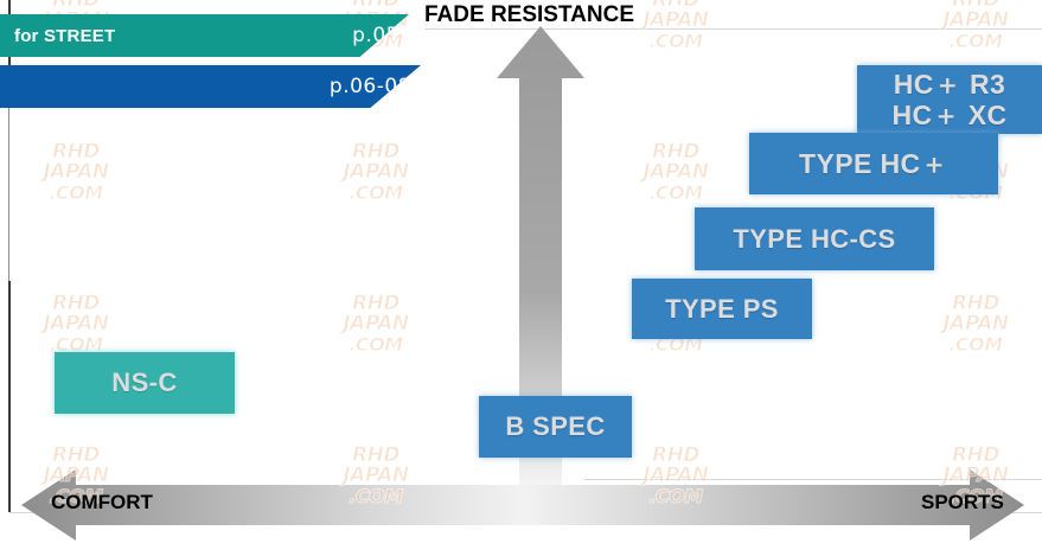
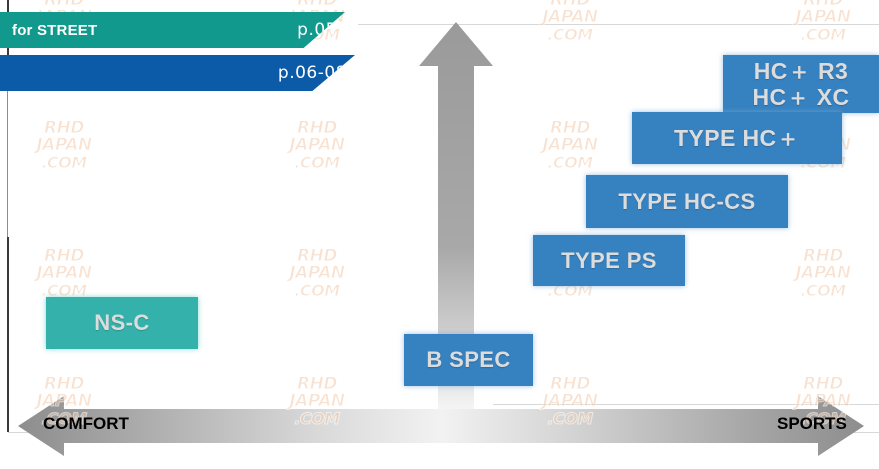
  RHD
  RHD
  RHD
  JAPAN
  .COM
  RHD
  JAPAN
  .COM
  RHD
  JAPAN
  .COM
  RHD
  JAPAN
  .COM
  RHD
  JAPAN
  .COM
  RHD
  JAPAN
  .COM
  RHD
  JAPAN
  .COM
  .COM
  RHD
  JAPAN
  .COM
  RHD
  JAPAN
  .COM
  RHD
  JAPAN
  .COM
  RHD
  JAPAN
  .COM
  RHD
  JAPAN
  .COM
- FADE RESISTANCE
  COMFORT
  SPORTS
  HC＋ R3
  HC＋ XC
  TYPE HC＋
  TYPE HC-CS
  TYPE PS
  B SPEC
  NS-C
  for STREET
  p.0
  p.06-0
